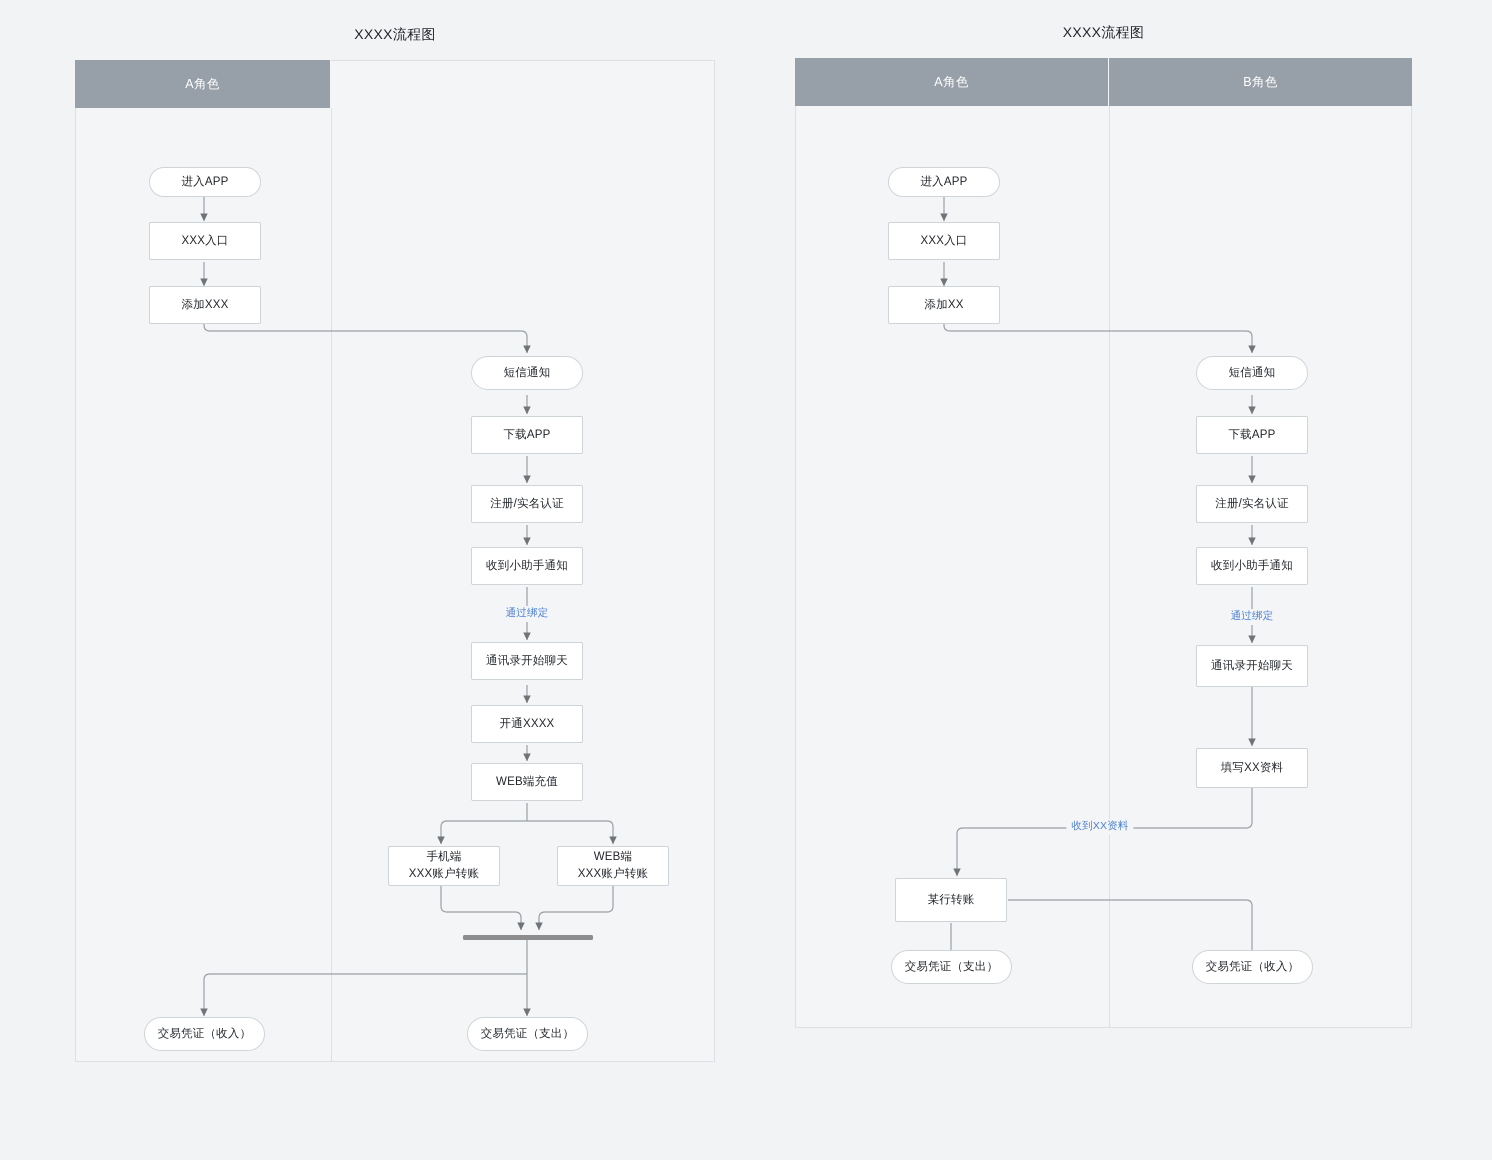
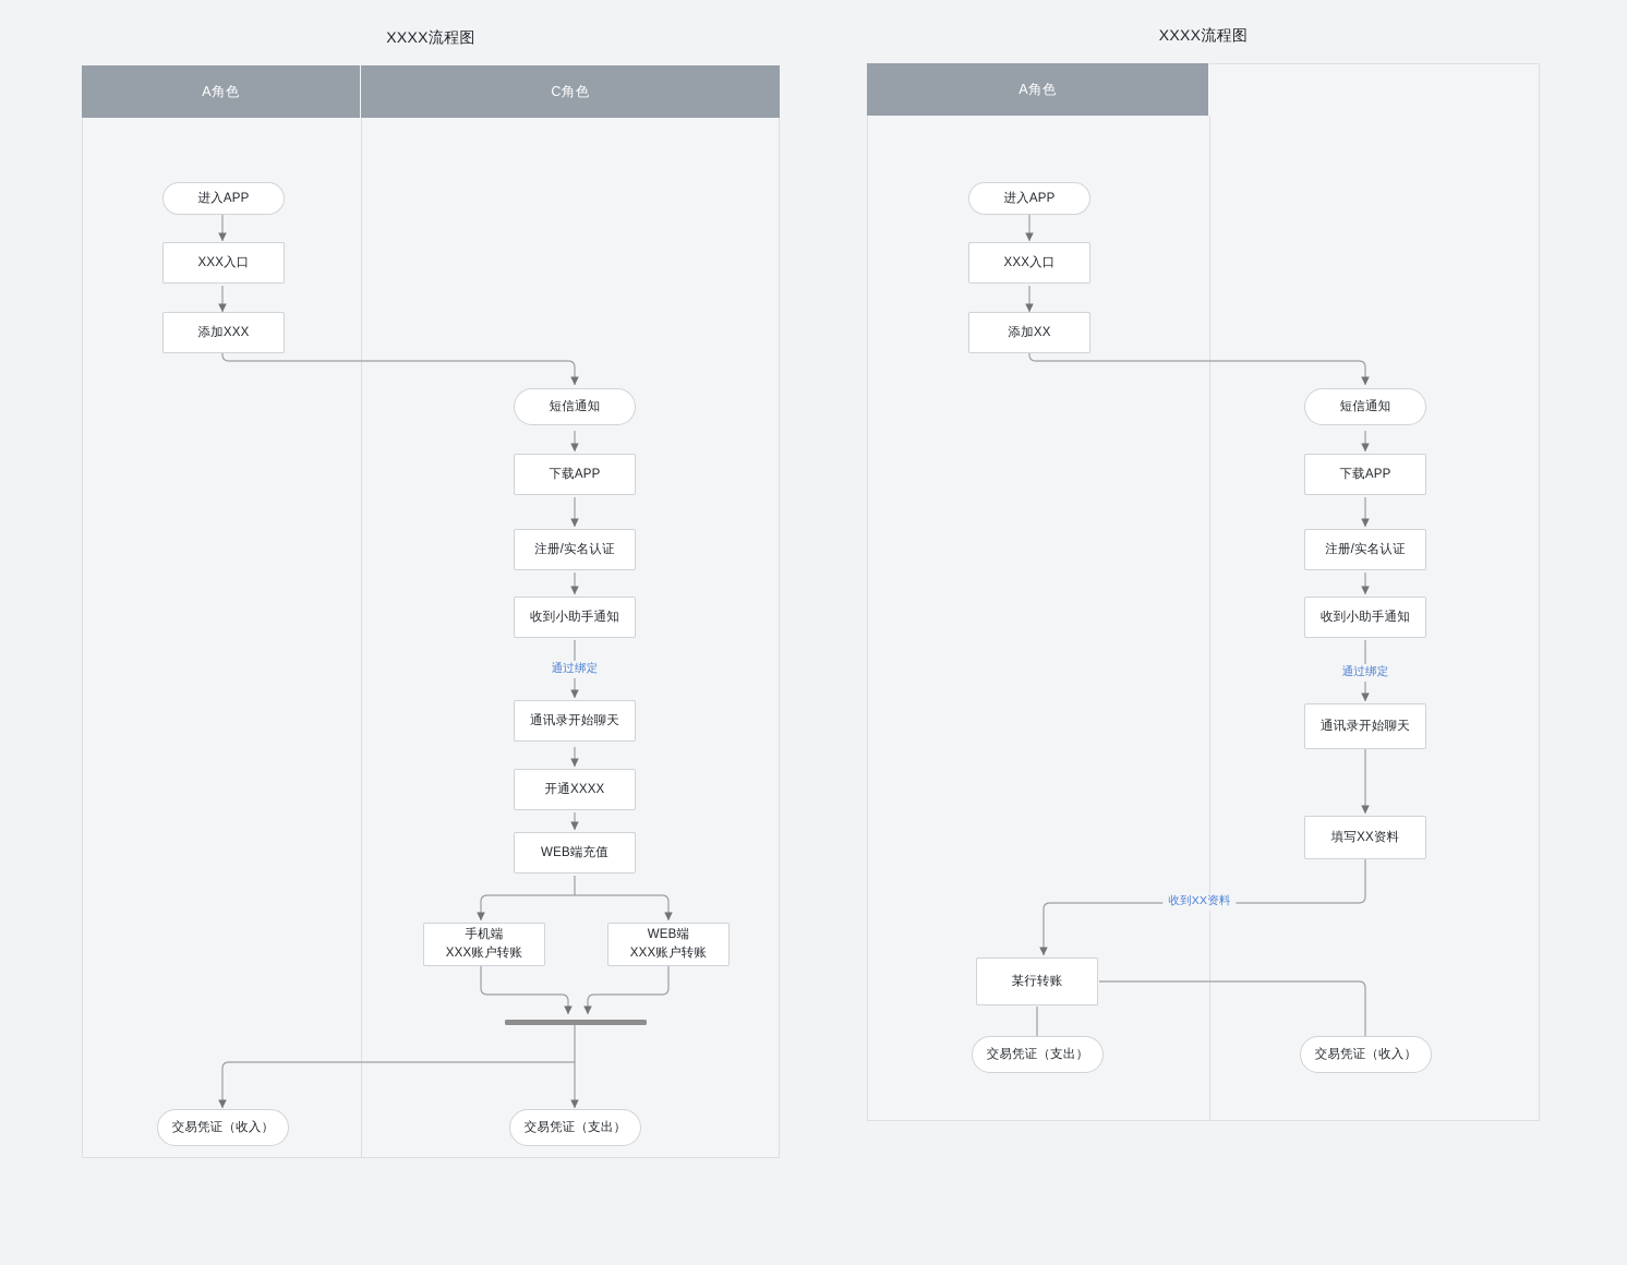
  XXXX流程图
  A角色
+ C角色
  进入APP
  XXX入口
  添加XXX
  短信通知
  下载APP
  注册/实名认证
  收到小助手通知
  通过绑定
  通讯录开始聊天
  开通XXXX
  WEB端充值
  手机端
  XXX账户转账
  WEB端
  XXX账户转账
  交易凭证（收入）
  交易凭证（支出）
  XXXX流程图
  A角色
- B角色
  进入APP
  XXX入口
  添加XX
  短信通知
  下载APP
  注册/实名认证
  收到小助手通知
  通过绑定
  通讯录开始聊天
  填写XX资料
  收到XX资料
  某行转账
  交易凭证（支出）
  交易凭证（收入）
